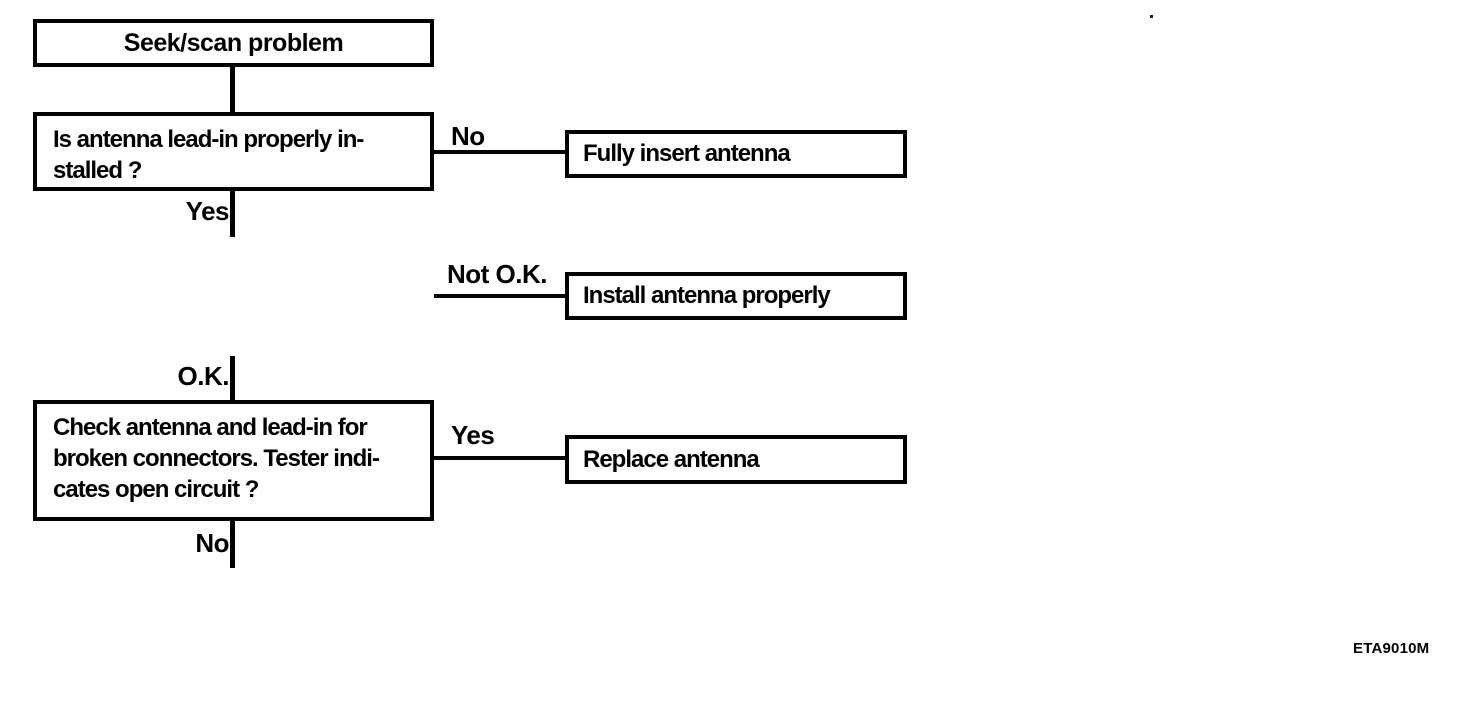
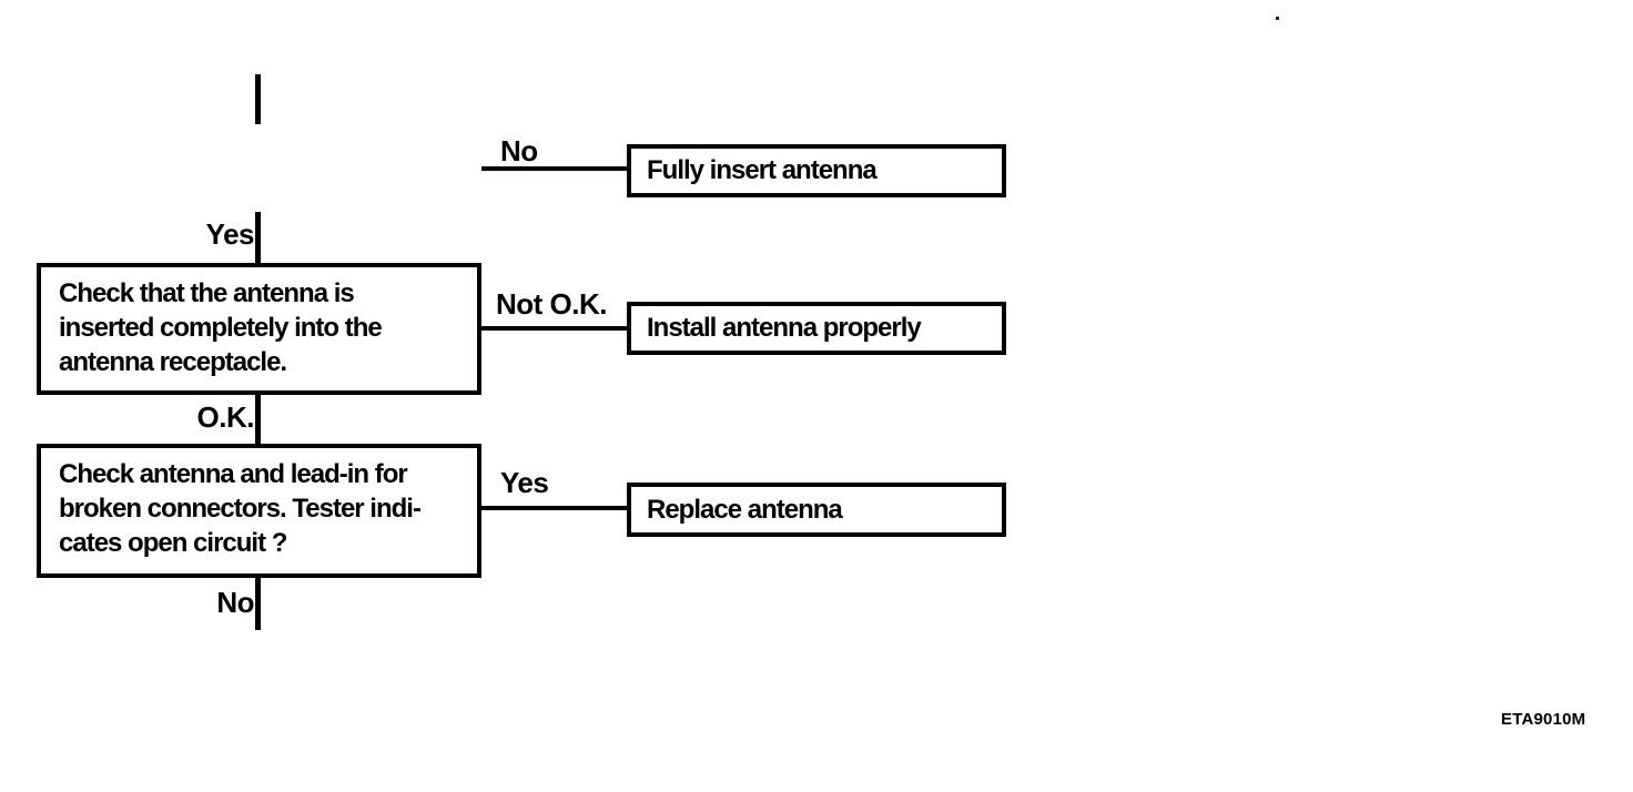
- Seek/scan problem
- Is antenna lead-in properly in-
- stalled ?
  No
  Fully insert antenna
  Yes
+ Check that the antenna is
+ inserted completely into the
+ antenna receptacle.
  Not O.K.
  Install antenna properly
  O.K.
  Check antenna and lead-in for
  broken connectors. Tester indi-
  cates open circuit ?
  Yes
  Replace antenna
  No
  ETA9010M
